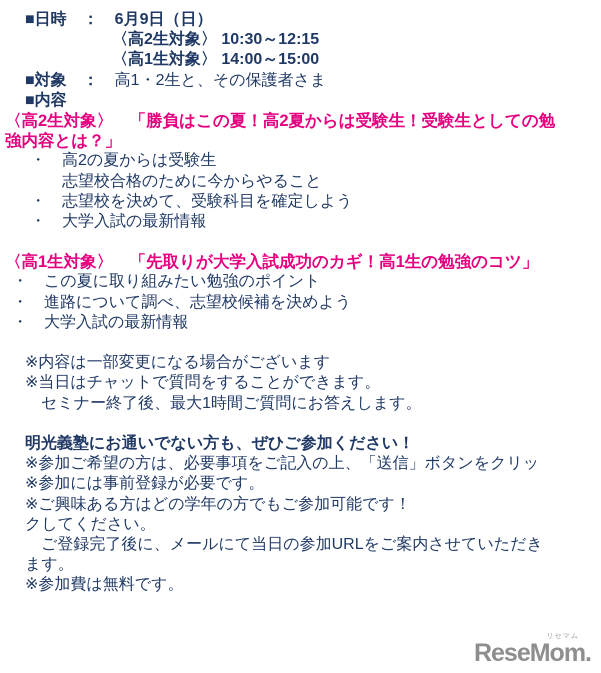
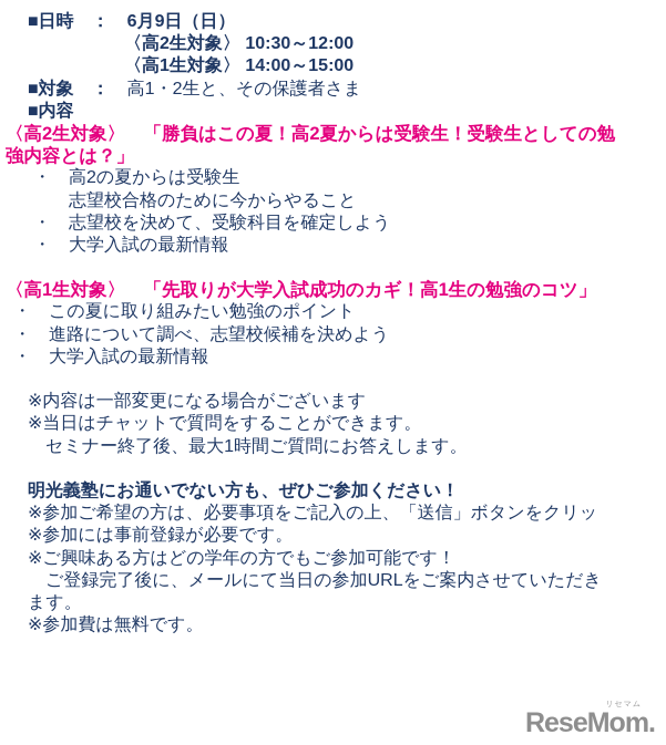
  ■日時 ： 6月9日（日）
- 〈高2生対象〉 10:30～12:15
+ 〈高2生対象〉 10:30～12:00
  〈高1生対象〉 14:00～15:00
  ■対象 ： 高1・2生と、その保護者さま
  ■内容
  〈高2生対象〉 「勝負はこの夏！高2夏からは受験生！受験生としての勉
  強内容とは？」
  ・ 高2の夏からは受験生
  志望校合格のために今からやること
  ・ 志望校を決めて、受験科目を確定しよう
  ・ 大学入試の最新情報
  〈高1生対象〉 「先取りが大学入試成功のカギ！高1生の勉強のコツ」
  ・ この夏に取り組みたい勉強のポイント
  ・ 進路について調べ、志望校候補を決めよう
  ・ 大学入試の最新情報
  ※内容は一部変更になる場合がございます
  ※当日はチャットで質問をすることができます。
  セミナー終了後、最大1時間ご質問にお答えします。
  明光義塾にお通いでない方も、ぜひご参加ください！
  ※参加ご希望の方は、必要事項をご記入の上、「送信」ボタンをクリッ
  ※参加には事前登録が必要です。
  ※ご興味ある方はどの学年の方でもご参加可能です！
- クしてください。
  ご登録完了後に、メールにて当日の参加URLをご案内させていただき
  ます。
  ※参加費は無料です。
  ReseMom.
